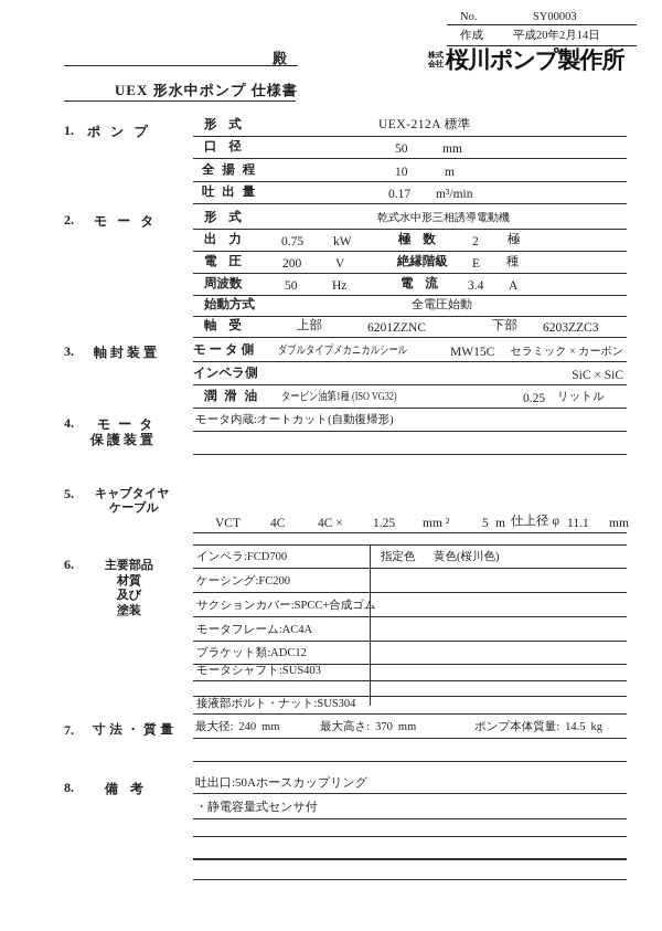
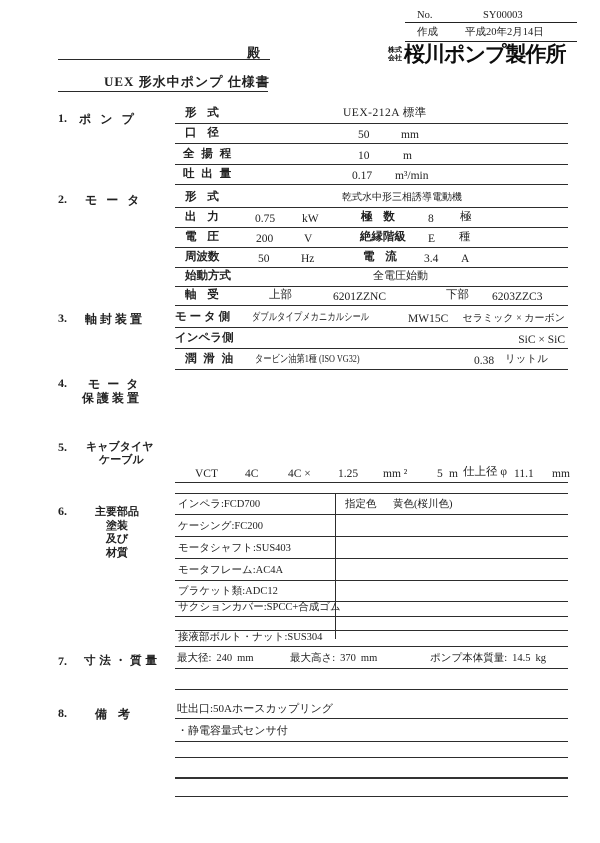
  No.
  SY00003
  作成
  平成20年2月14日
  桜川ポンプ製作所
  殿
  UEX 形水中ポンプ 仕様書
  1.
  ポ ン プ
  形 式
  UEX-212A 標準
  口 径
  50
  mm
  全 揚 程
  10
  m
  吐 出 量
  0.17
  m³/min
  2.
  モ ー タ
  形 式
  乾式水中形三相誘導電動機
  出 力
  0.75
  kW
  極 数
- 2
+ 8
  極
  電 圧
  200
  V
  絶縁階級
  E
  種
  周波数
  50
  Hz
  電 流
  3.4
  A
  始動方式
  全電圧始動
  軸 受
  上部
  6201ZZNC
  下部
  6203ZZC3
  3.
  軸 封 装 置
  モ ー タ 側
  ダブルタイプメカニカルシール
  MW15C
  セラミック × カーボン
  インペラ側
  SiC × SiC
  潤 滑 油
  タービン油第1種 (ISO VG32)
- 0.25
+ 0.38
  リットル
  4.
  モ ー タ
  保 護 装 置
- モータ内蔵:オートカット(自動復帰形)
  5.
  キャブタイヤ
  ケーブル
  VCT
  4C
  4C ×
  1.25
  mm ²
  5
  m
  仕上径 φ
  11.1
  mm
  6.
  主要部品
- 材質
+ 塗装
  及び
- 塗装
+ 材質
  インペラ:FCD700
  指定色
  黄色(桜川色)
  ケーシング:FC200
- サクションカバー:SPCC+合成ゴム
+ モータシャフト:SUS403
  モータフレーム:AC4A
  ブラケット類:ADC12
- モータシャフト:SUS403
+ サクションカバー:SPCC+合成ゴム
  接液部ボルト・ナット:SUS304
  7.
  寸 法 ・ 質 量
  最大径: 240 mm
  最大高さ: 370 mm
  ポンプ本体質量: 14.5 kg
  8.
  備 考
  吐出口:50Aホースカップリング
  ・静電容量式センサ付
